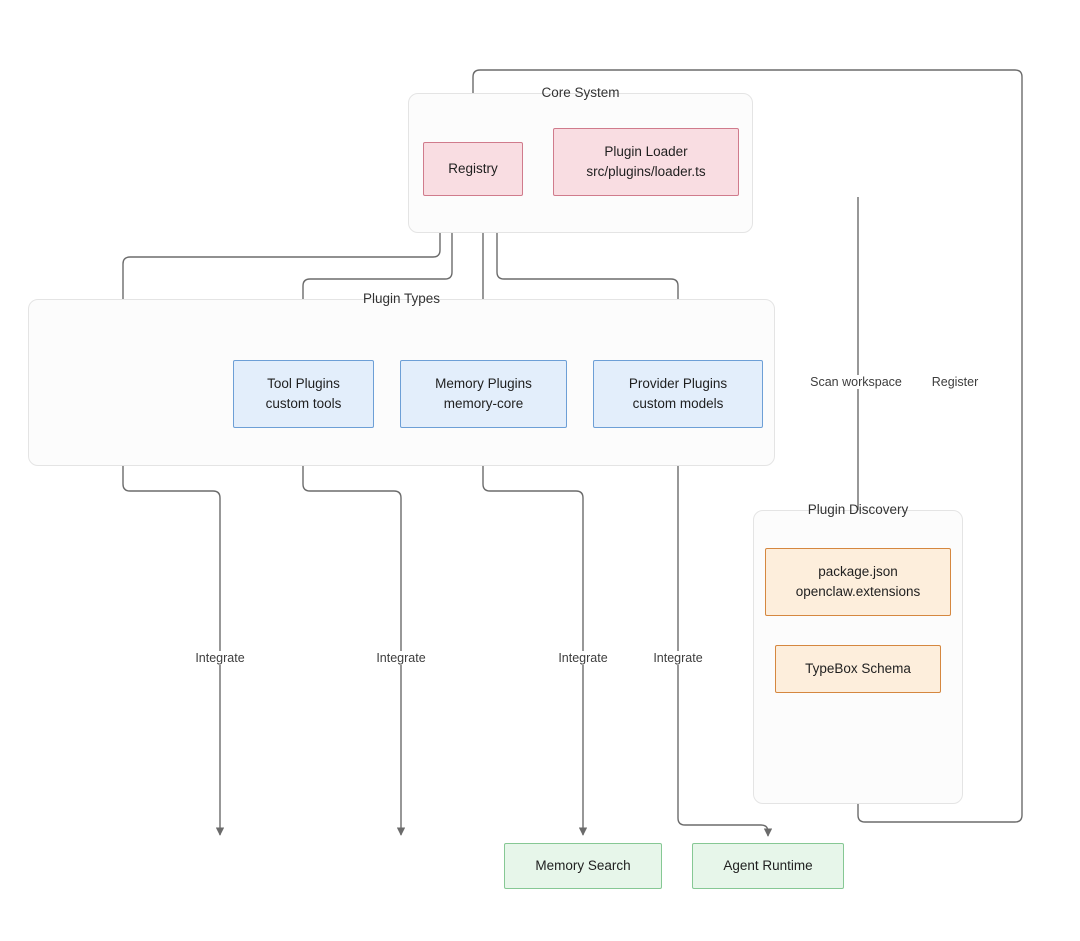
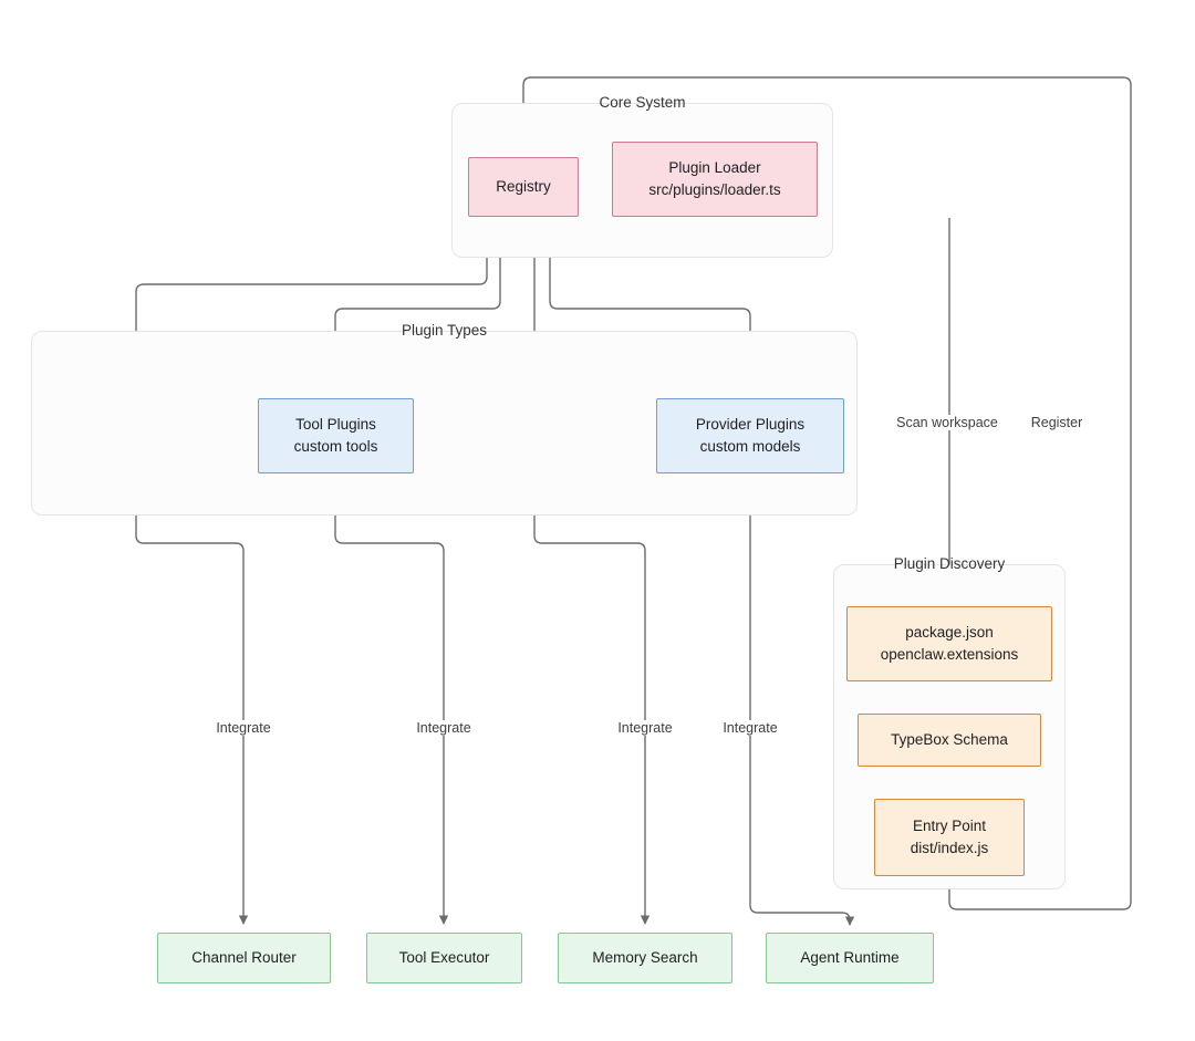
  Core System
  Registry
  Plugin Loader
  src/plugins/loader.ts
  Plugin Types
  Tool Plugins
  custom tools
- Memory Plugins
- memory-core
  Provider Plugins
  custom models
  Plugin Discovery
  package.json
  openclaw.extensions
  TypeBox Schema
+ Entry Point
+ dist/index.js
+ Channel Router
+ Tool Executor
  Memory Search
  Agent Runtime
  Scan workspace
  Register
  Integrate
  Integrate
  Integrate
  Integrate
